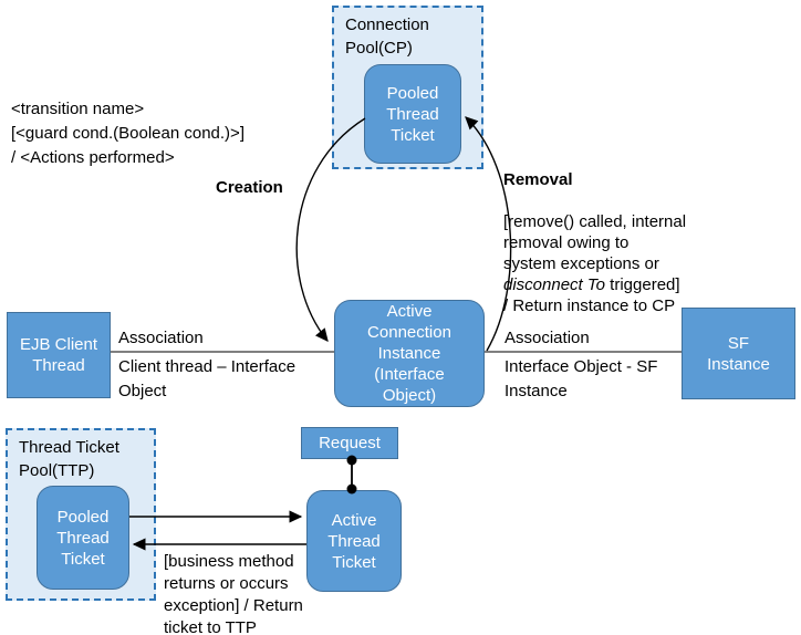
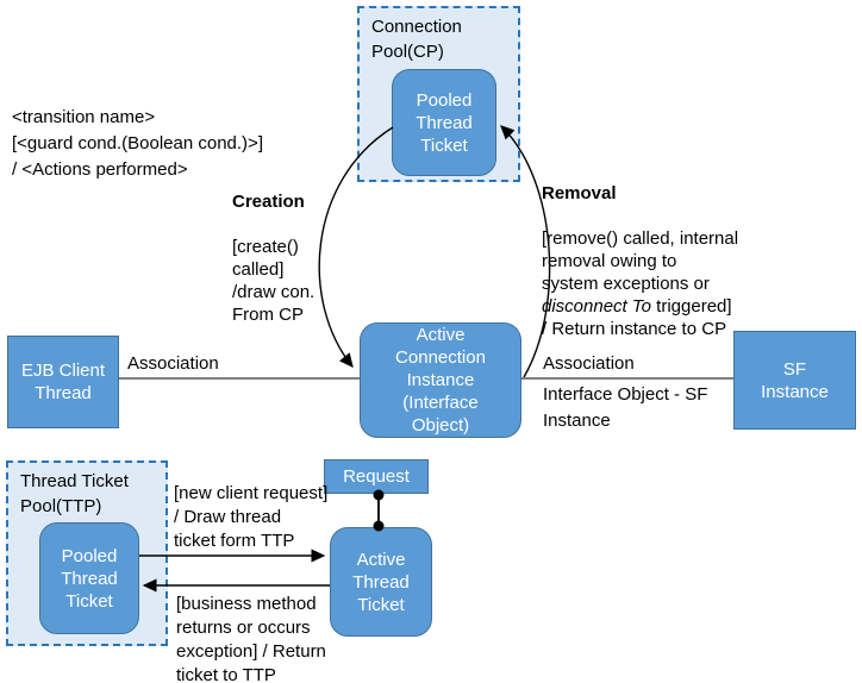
  Connection
  Pool(CP)
  Thread Ticket
  Pool(TTP)
  Pooled
  Thread
  Ticket
  Active
  Connection
  Instance
  (Interface
  Object)
  EJB Client
  Thread
  SF
  Instance
  Request
  Active
  Thread
  Ticket
  Pooled
  Thread
  Ticket
  <transition name>
  [<guard cond.(Boolean cond.)>]
  / <Actions performed>
  Creation
+ [create()
+ called]
+ /draw con.
+ From CP
  Removal
  [remove() called, internal
  removal owing to
  system exceptions or
  isconnect To triggered]
  / Return instance to CP
  Association
- Client thread – Interface
- Object
  Association
  Interface Object - SF
  Instance
+ [new client request]
+ / Draw thread
+ ticket form TTP
  [business method
  returns or occurs
  exception] / Return
  ticket to TTP
